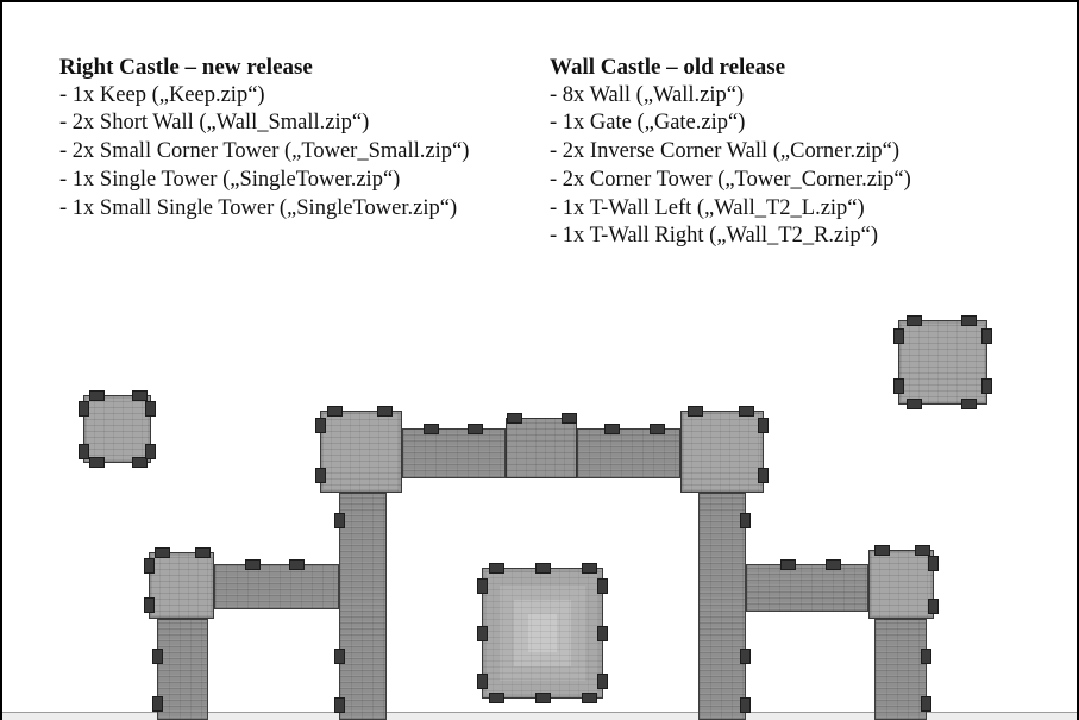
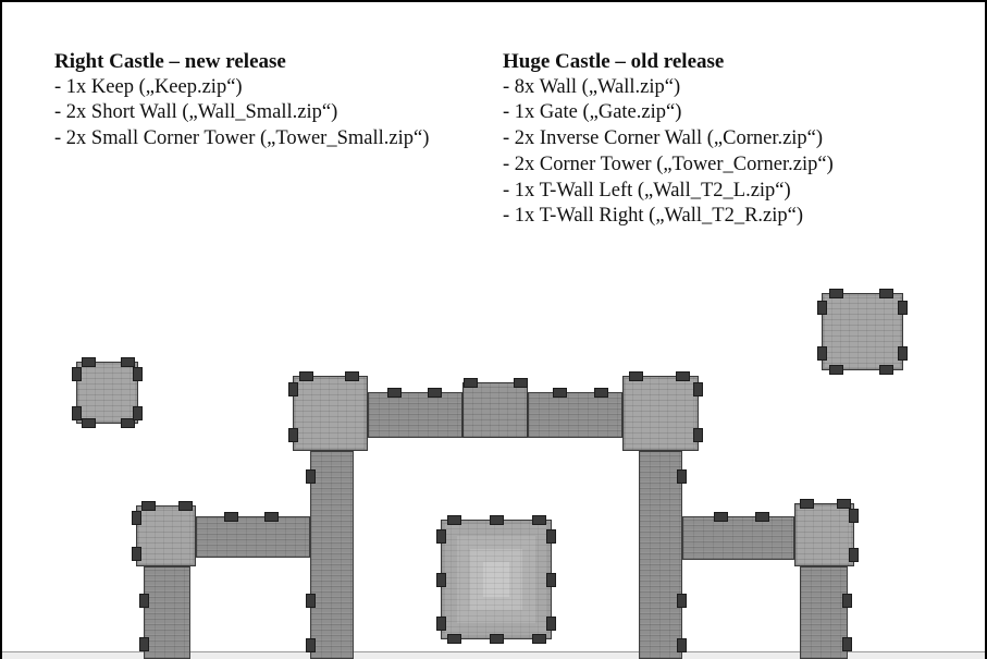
  Right Castle – new release
  - 1x Keep („Keep.zip“)
  - 2x Short Wall („Wall_Small.zip“)
  - 2x Small Corner Tower („Tower_Small.zip“)
- - 1x Single Tower („SingleTower.zip“)
- - 1x Small Single Tower („SingleTower.zip“)
- Wall Castle – old release
+ Huge Castle – old release
  - 8x Wall („Wall.zip“)
  - 1x Gate („Gate.zip“)
  - 2x Inverse Corner Wall („Corner.zip“)
  - 2x Corner Tower („Tower_Corner.zip“)
  - 1x T-Wall Left („Wall_T2_L.zip“)
  - 1x T-Wall Right („Wall_T2_R.zip“)
